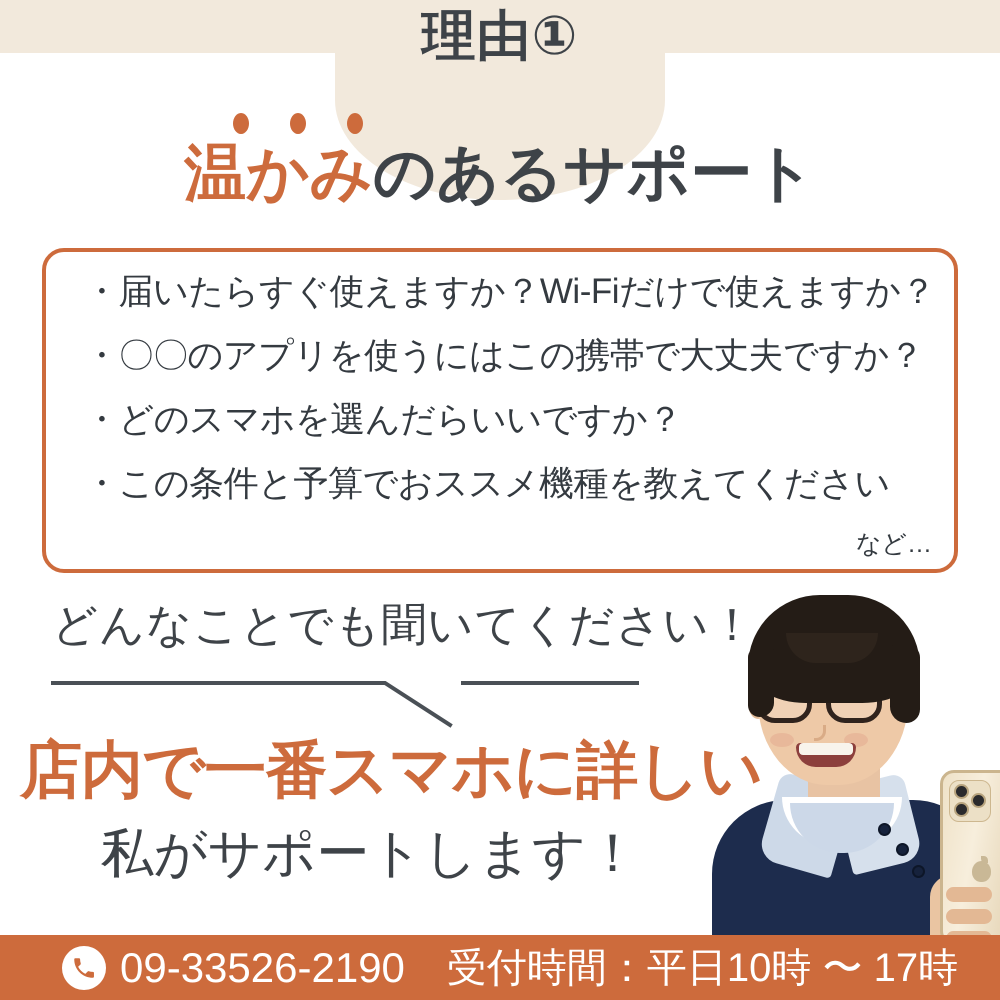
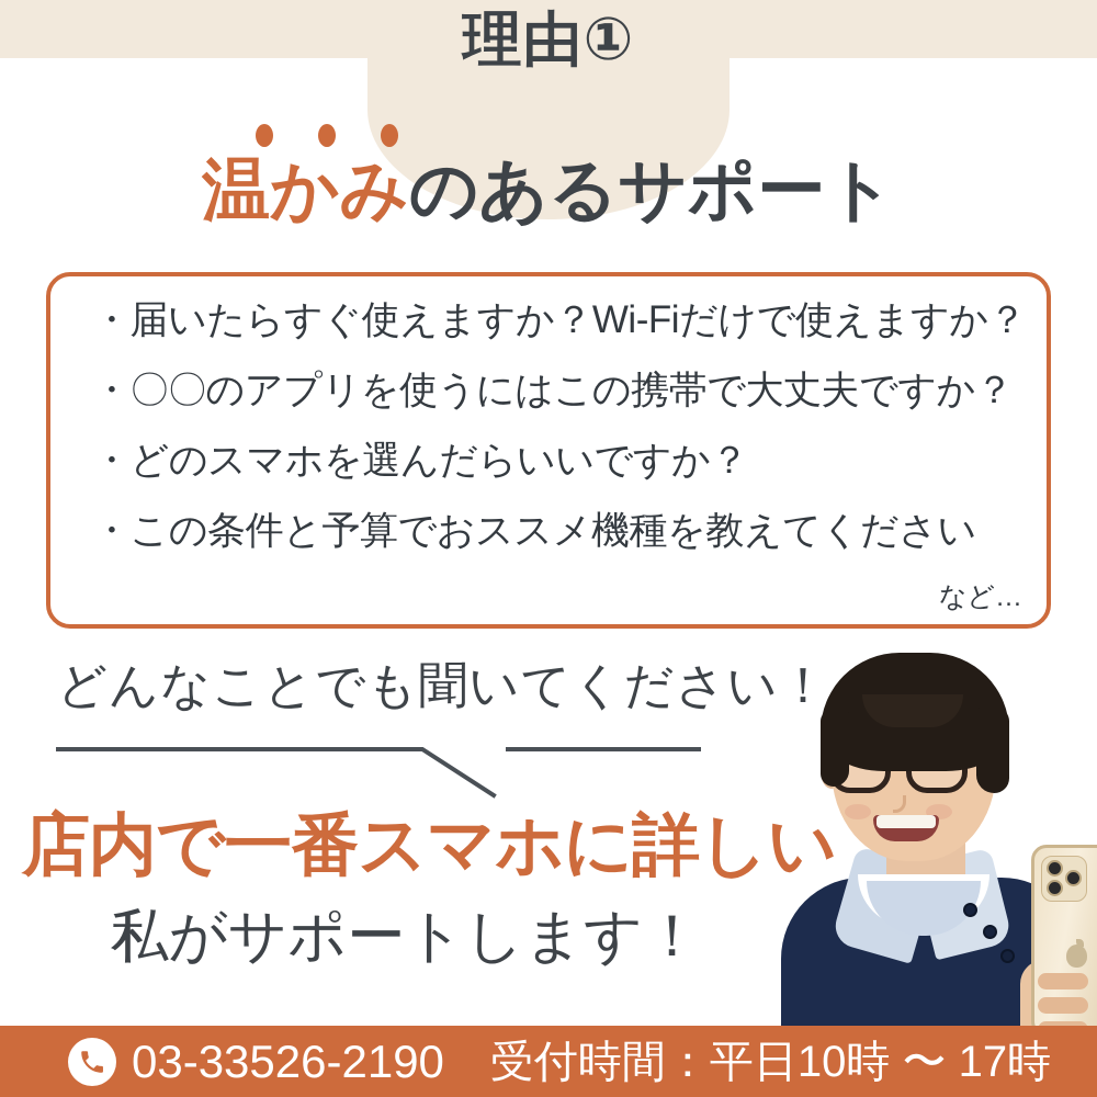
  理由①
  温かみのあるサポート
  ・届いたらすぐ使えますか？Wi-Fiだけで使えますか？
  ・〇〇のアプリを使うにはこの携帯で大丈夫ですか？
  ・どのスマホを選んだらいいですか？
  ・この条件と予算でおススメ機種を教えてください
  など…
  どんなことでも聞いてください！
  店内で一番スマホに詳しい
  私がサポートします！
- 09-33526-2190
+ 03-33526-2190
  受付時間：平日10時 〜 17時
